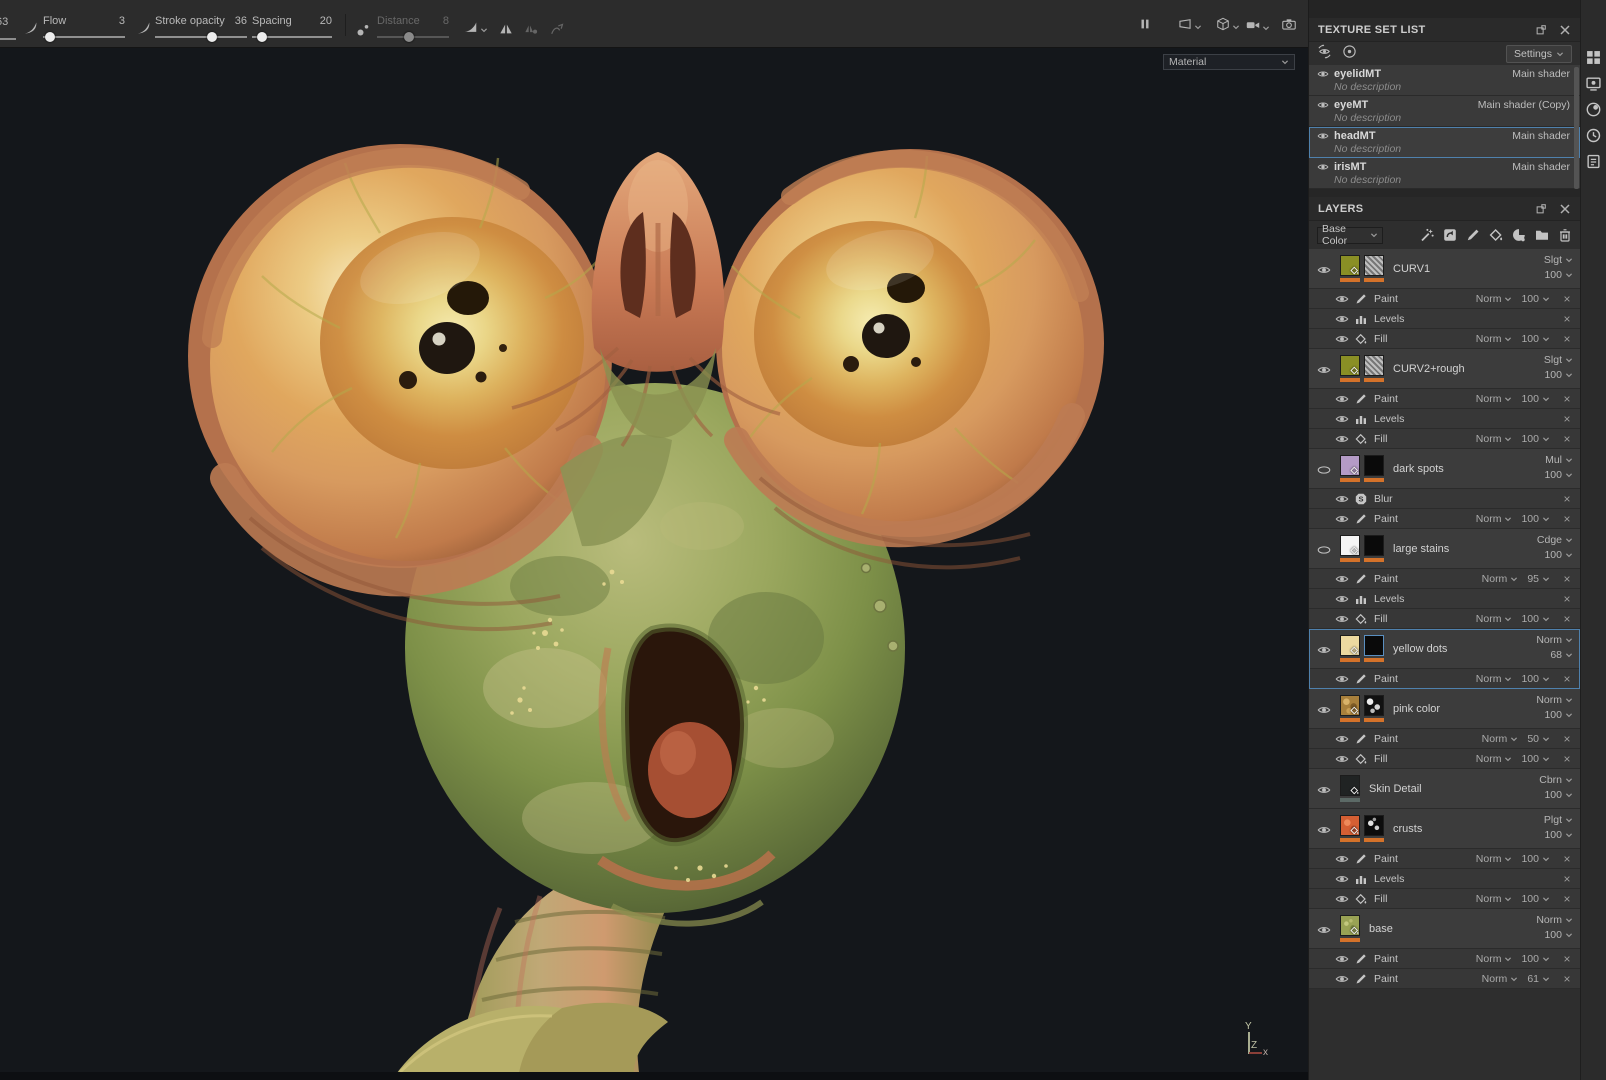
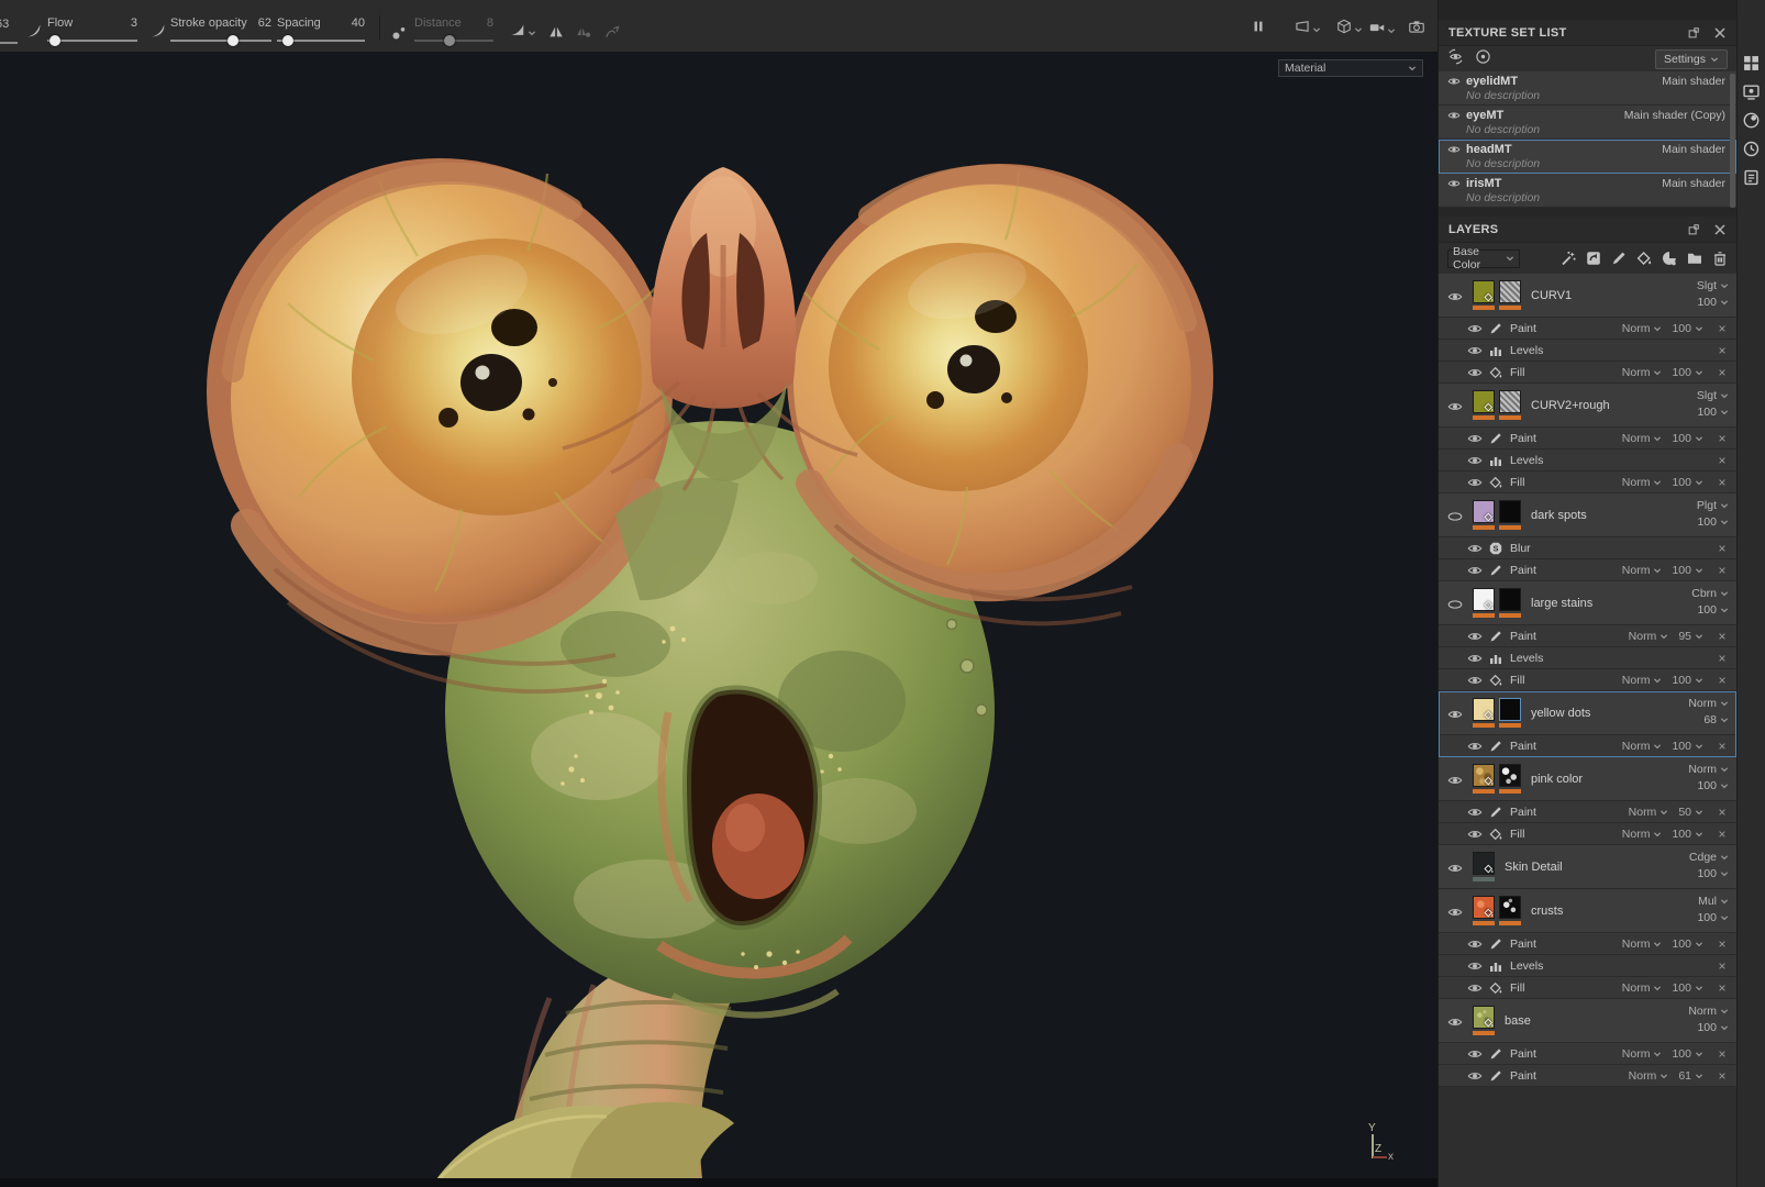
  Flow
  3
  Stroke opacity
- 36
+ 62
  Spacing
- 20
+ 40
  Distance
  8
  Material
  Y
  Z
  x
  TEXTURE SET LIST
  Settings
  eyelidMT
  Main shader
  No description
  eyeMT
  Main shader (Copy)
  No description
  headMT
  Main shader
  No description
  irisMT
  Main shader
  No description
  LAYERS
  Base Color
  CURV1
  Slgt
  100
  Paint
  Norm
  100
  ×
  Levels
  ×
  Fill
  Norm
  100
  ×
  CURV2+rough
  Slgt
  100
  Paint
  Norm
  100
  ×
  Levels
  ×
  Fill
  Norm
  100
  ×
  dark spots
- Mul
+ Plgt
  100
  Blur
  ×
  Paint
  Norm
  100
  ×
  large stains
- Cdge
+ Cbrn
  100
  Paint
  Norm
  95
  ×
  Levels
  ×
  Fill
  Norm
  100
  ×
  yellow dots
  Norm
  68
  Paint
  Norm
  100
  ×
  pink color
  Norm
  100
  Paint
  Norm
  50
  ×
  Fill
  Norm
  100
  ×
  Skin Detail
- Cbrn
+ Cdge
  100
  crusts
- Plgt
+ Mul
  100
  Paint
  Norm
  100
  ×
  Levels
  ×
  Fill
  Norm
  100
  ×
  base
  Norm
  100
  Paint
  Norm
  100
  ×
  Paint
  Norm
  61
  ×
